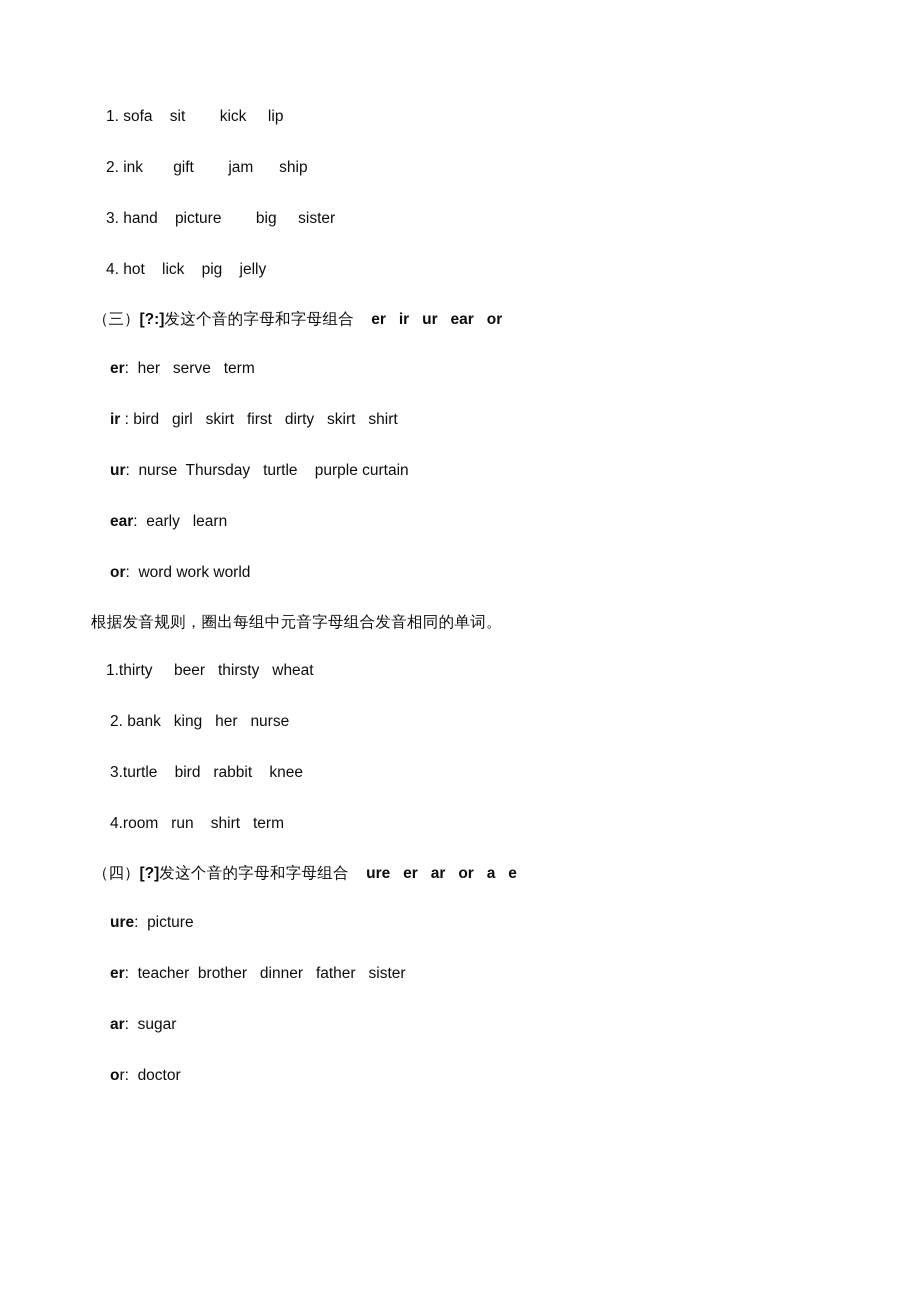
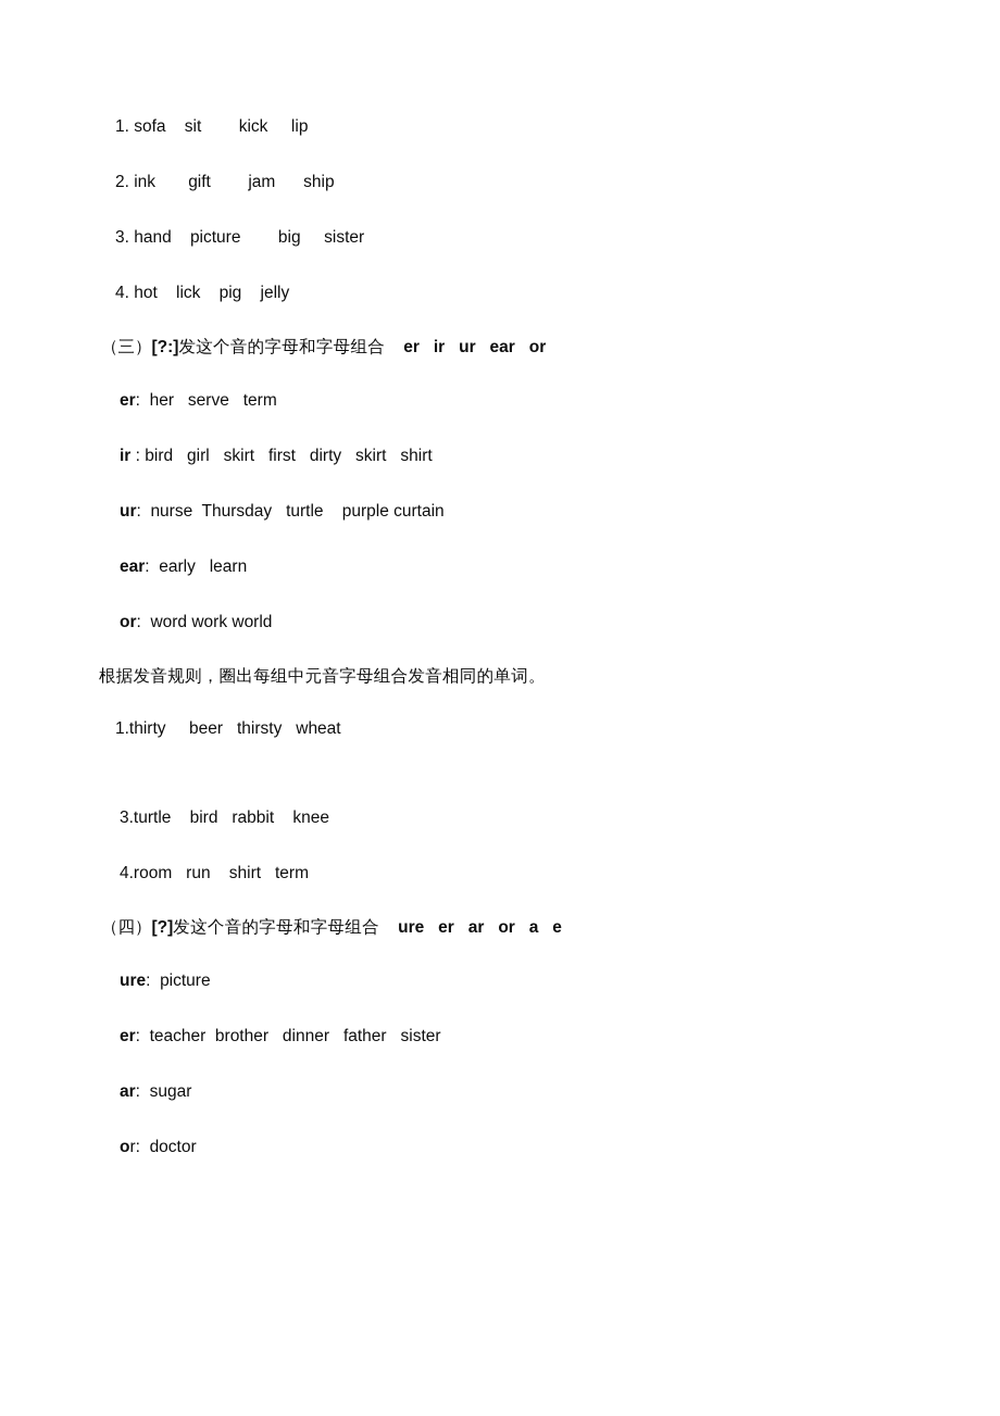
  1. sofa sit kick lip
  2. ink gift jam ship
  3. hand picture big sister
  4. hot lick pig jelly
  （三）[?:]发这个音的字母和字母组合 er ir ur ear or
  er: her serve term
  ir : bird girl skirt first dirty skirt shirt
  ur: nurse Thursday turtle purple curtain
  ear: early learn
  or: word work world
  根据发音规则，圈出每组中元音字母组合发音相同的单词。
  1.thirty beer thirsty wheat
- 2. bank king her nurse
  3.turtle bird rabbit knee
  4.room run shirt term
  （四）[?]发这个音的字母和字母组合 ure er ar or a e
  ure: picture
  er: teacher brother dinner father sister
  ar: sugar
  or: doctor
